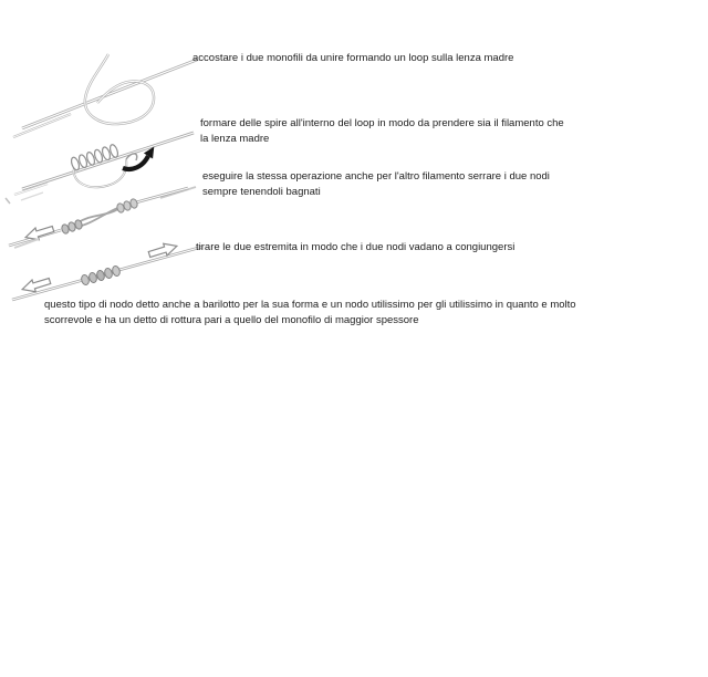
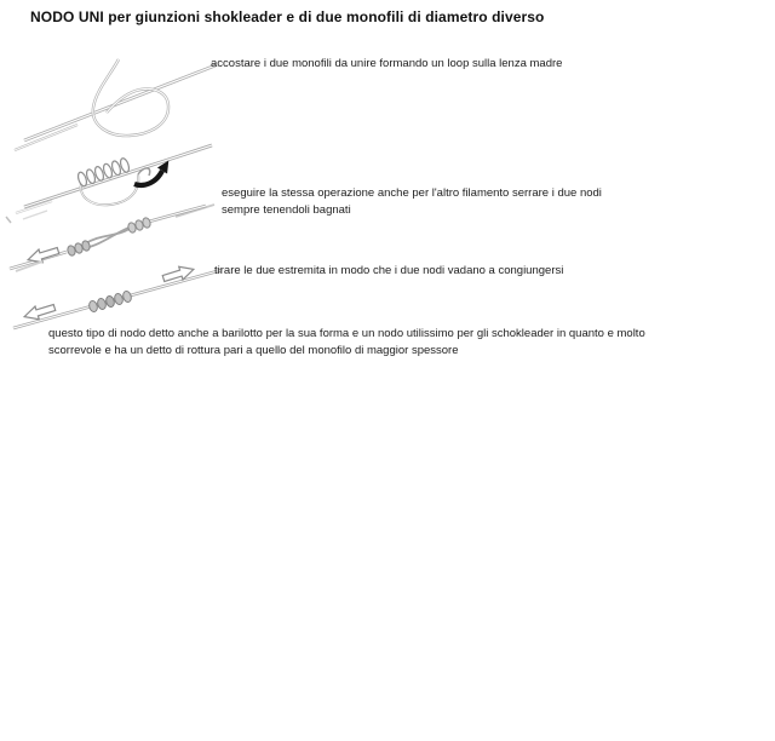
+ NODO UNI per giunzioni shokleader e di due monofili di diametro diverso
  accostare i due monofili da unire formando un loop sulla lenza madre
- formare delle spire all'interno del loop in modo da prendere sia il filamento che
- la lenza madre
  eseguire la stessa operazione anche per l'altro filamento serrare i due nodi
  sempre tenendoli bagnati
  tirare le due estremita in modo che i due nodi vadano a congiungersi
- questo tipo di nodo detto anche a barilotto per la sua forma e un nodo utilissimo per gli utilissimo in quanto e molto
+ questo tipo di nodo detto anche a barilotto per la sua forma e un nodo utilissimo per gli schokleader in quanto e molto
  scorrevole e ha un detto di rottura pari a quello del monofilo di maggior spessore
